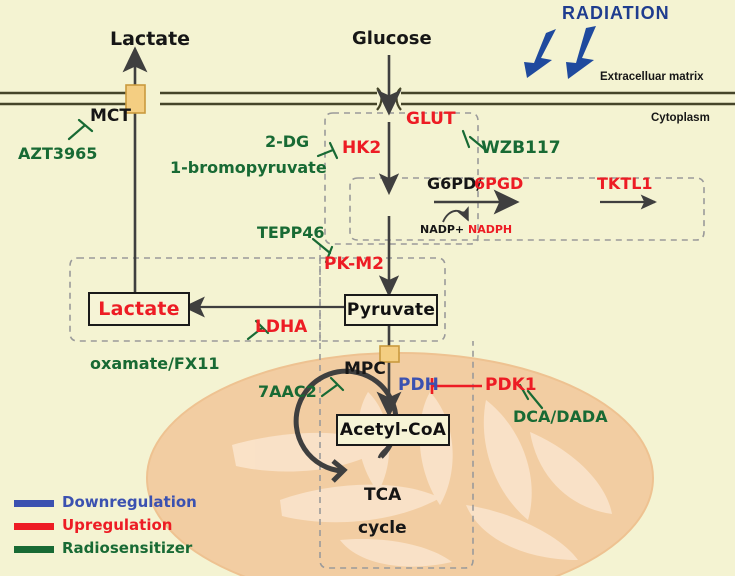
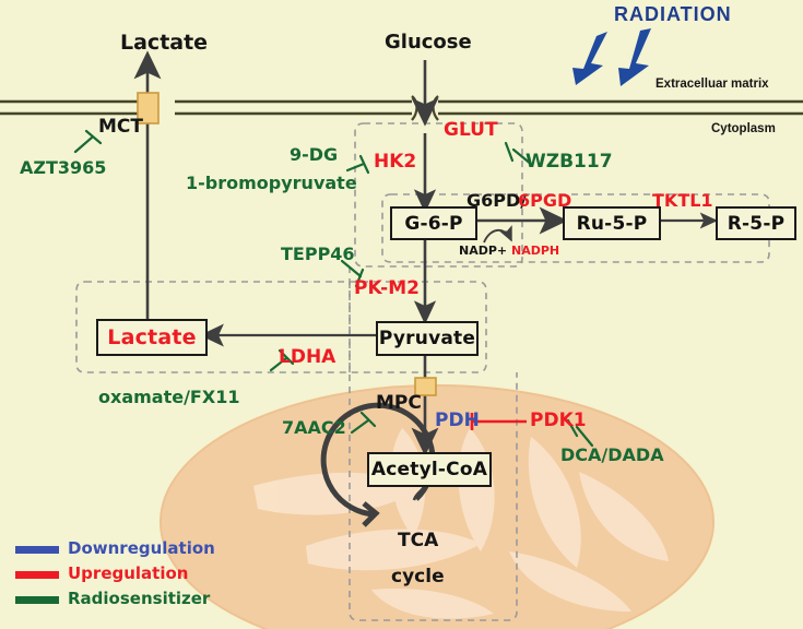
  RADIATION
  Extracelluar matrix
  Cytoplasm
  Lactate
  Glucose
+ G-6-P
+ Ru-5-P
+ R-5-P
  Lactate
  Pyruvate
  Acetyl-CoA
  TCA
  cycle
  NADP+
  NADPH
  MCT
  GLUT
  HK2
  G6PD/
  6PGD
  TKTL1
  PK-M2
  LDHA
  MPC
  PDH
  PDK1
  AZT3965
- 2-DG
+ 9-DG
  1-bromopyruvate
  WZB117
  TEPP46
  oxamate/FX11
  7AAC2
  DCA/DADA
  Downregulation
  Upregulation
  Radiosensitizer
